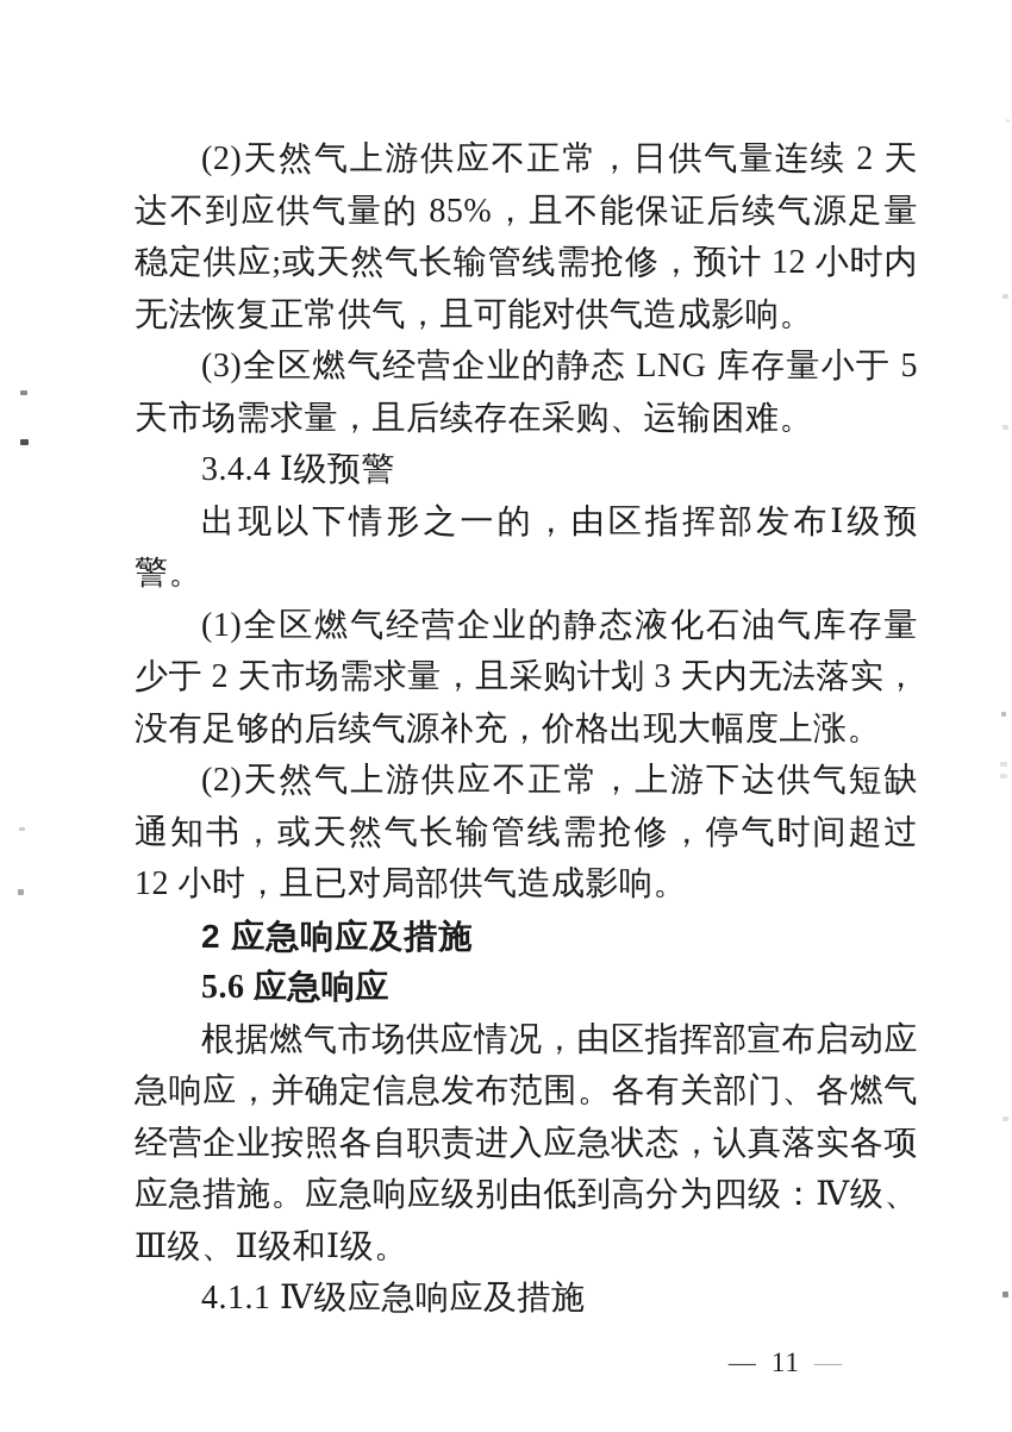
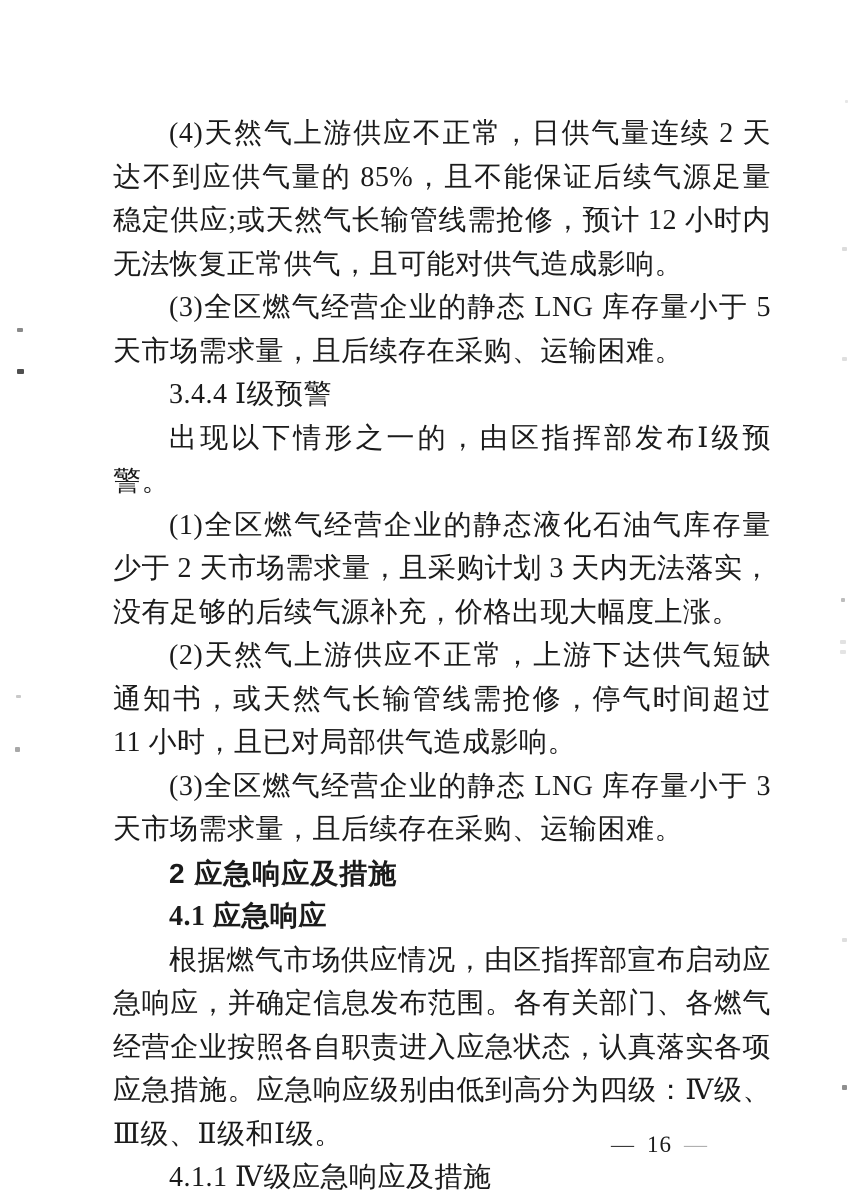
- (2)天然气上游供应不正常，日供气量连续 2 天达不到应供气量的 85%，且不能保证后续气源足量稳定供应;或天然气长输管线需抢修，预计 12 小时内无法恢复正常供气，且可能对供气造成影响。
+ (4)天然气上游供应不正常，日供气量连续 2 天达不到应供气量的 85%，且不能保证后续气源足量稳定供应;或天然气长输管线需抢修，预计 12 小时内无法恢复正常供气，且可能对供气造成影响。
  (3)全区燃气经营企业的静态 LNG 库存量小于 5 天市场需求量，且后续存在采购、运输困难。
  3.4.4 Ⅰ级预警
  出现以下情形之一的，由区指挥部发布Ⅰ级预警。
  (1)全区燃气经营企业的静态液化石油气库存量少于 2 天市场需求量，且采购计划 3 天内无法落实，没有足够的后续气源补充，价格出现大幅度上涨。
- (2)天然气上游供应不正常，上游下达供气短缺通知书，或天然气长输管线需抢修，停气时间超过 12 小时，且已对局部供气造成影响。
+ (2)天然气上游供应不正常，上游下达供气短缺通知书，或天然气长输管线需抢修，停气时间超过 11 小时，且已对局部供气造成影响。
+ (3)全区燃气经营企业的静态 LNG 库存量小于 3 天市场需求量，且后续存在采购、运输困难。
  2 应急响应及措施
- 5.6 应急响应
+ 4.1 应急响应
  根据燃气市场供应情况，由区指挥部宣布启动应急响应，并确定信息发布范围。各有关部门、各燃气经营企业按照各自职责进入应急状态，认真落实各项应急措施。应急响应级别由低到高分为四级：Ⅳ级、Ⅲ级、Ⅱ级和Ⅰ级。
  4.1.1 Ⅳ级应急响应及措施
- — 11 —
+ — 16 —
